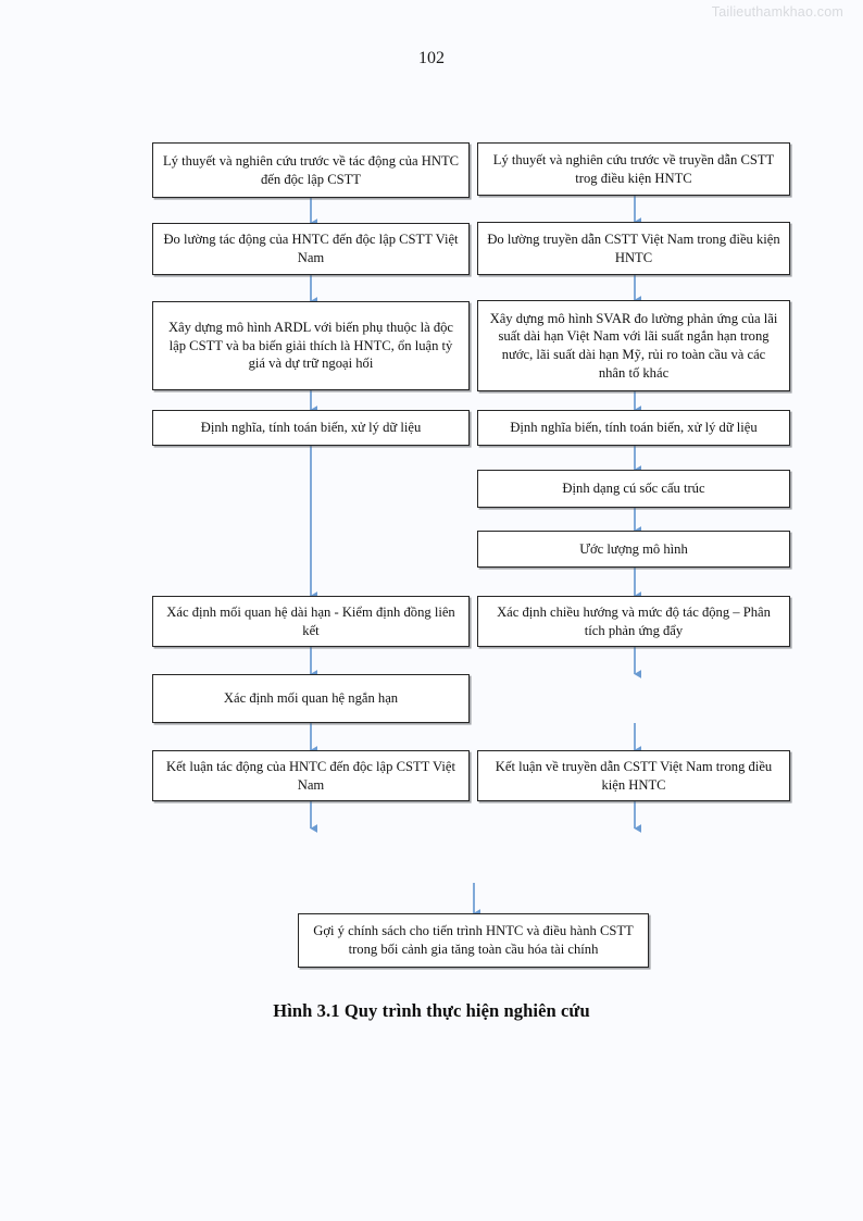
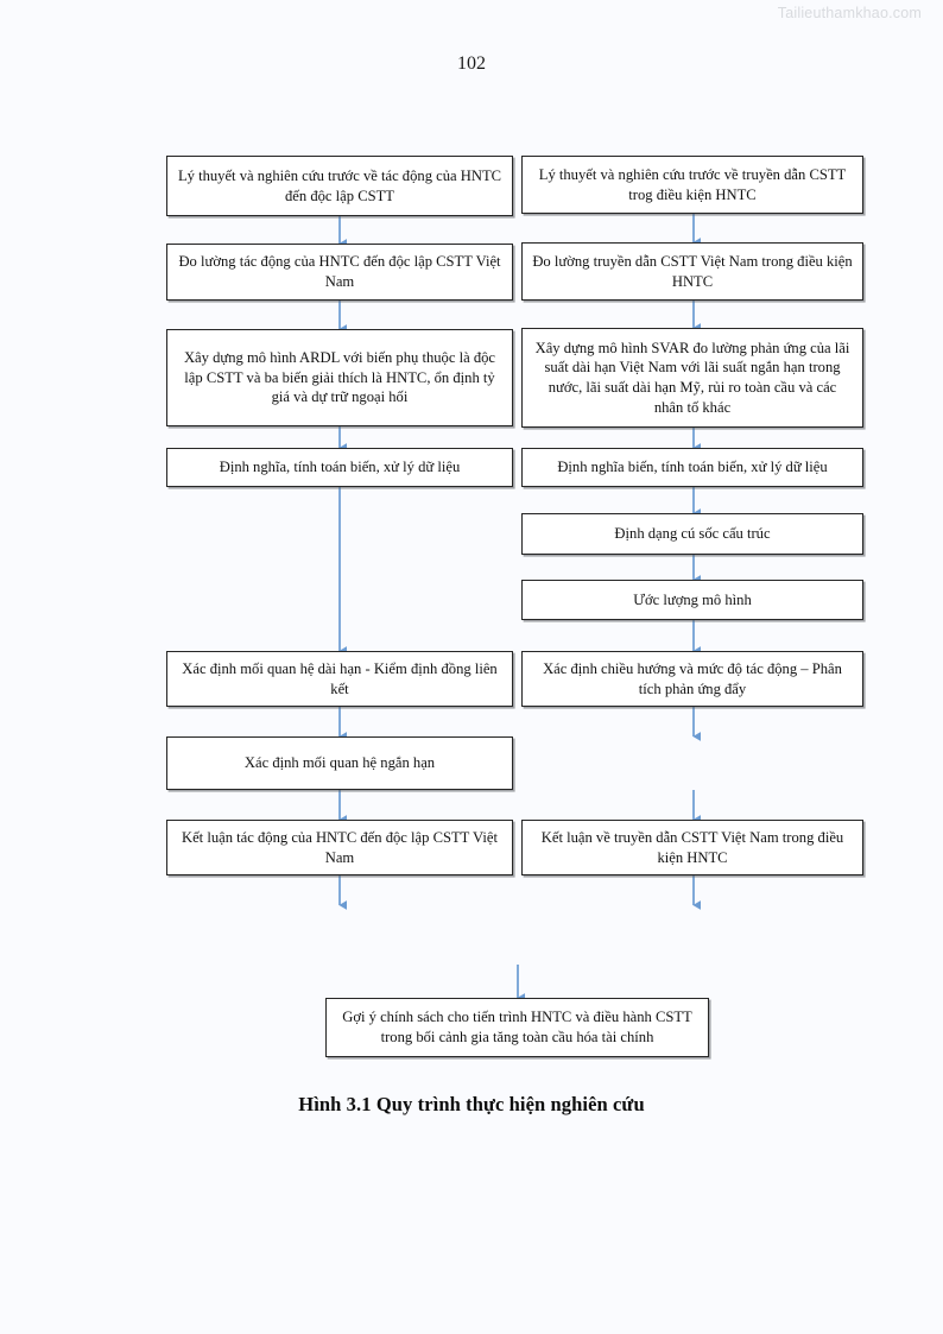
  Tailieuthamkhao.com
  102
  Lý thuyết và nghiên cứu trước về tác động của HNTC đến độc lập CSTT
  Đo lường tác động của HNTC đến độc lập CSTT Việt Nam
- Xây dựng mô hình ARDL với biến phụ thuộc là độc lập CSTT và ba biến giải thích là HNTC, ổn luận tỷ giá và dự trữ ngoại hối
+ Xây dựng mô hình ARDL với biến phụ thuộc là độc lập CSTT và ba biến giải thích là HNTC, ổn định tỷ giá và dự trữ ngoại hối
  Định nghĩa, tính toán biến, xử lý dữ liệu
  Xác định mối quan hệ dài hạn - Kiểm định đồng liên kết
  Xác định mối quan hệ ngắn hạn
  Kết luận tác động của HNTC đến độc lập CSTT Việt Nam
  Lý thuyết và nghiên cứu trước về truyền dẫn CSTT trog điều kiện HNTC
  Đo lường truyền dẫn CSTT Việt Nam trong điều kiện HNTC
  Xây dựng mô hình SVAR đo lường phản ứng của lãi suất dài hạn Việt Nam với lãi suất ngắn hạn trong nước, lãi suất dài hạn Mỹ, rủi ro toàn cầu và các nhân tố khác
  Định nghĩa biến, tính toán biến, xử lý dữ liệu
  Định dạng cú sốc cấu trúc
  Ước lượng mô hình
  Xác định chiều hướng và mức độ tác động – Phân tích phản ứng đẩy
  Kết luận về truyền dẫn CSTT Việt Nam trong điều kiện HNTC
  Gợi ý chính sách cho tiến trình HNTC và điều hành CSTT trong bối cảnh gia tăng toàn cầu hóa tài chính
  Hình 3.1 Quy trình thực hiện nghiên cứu
